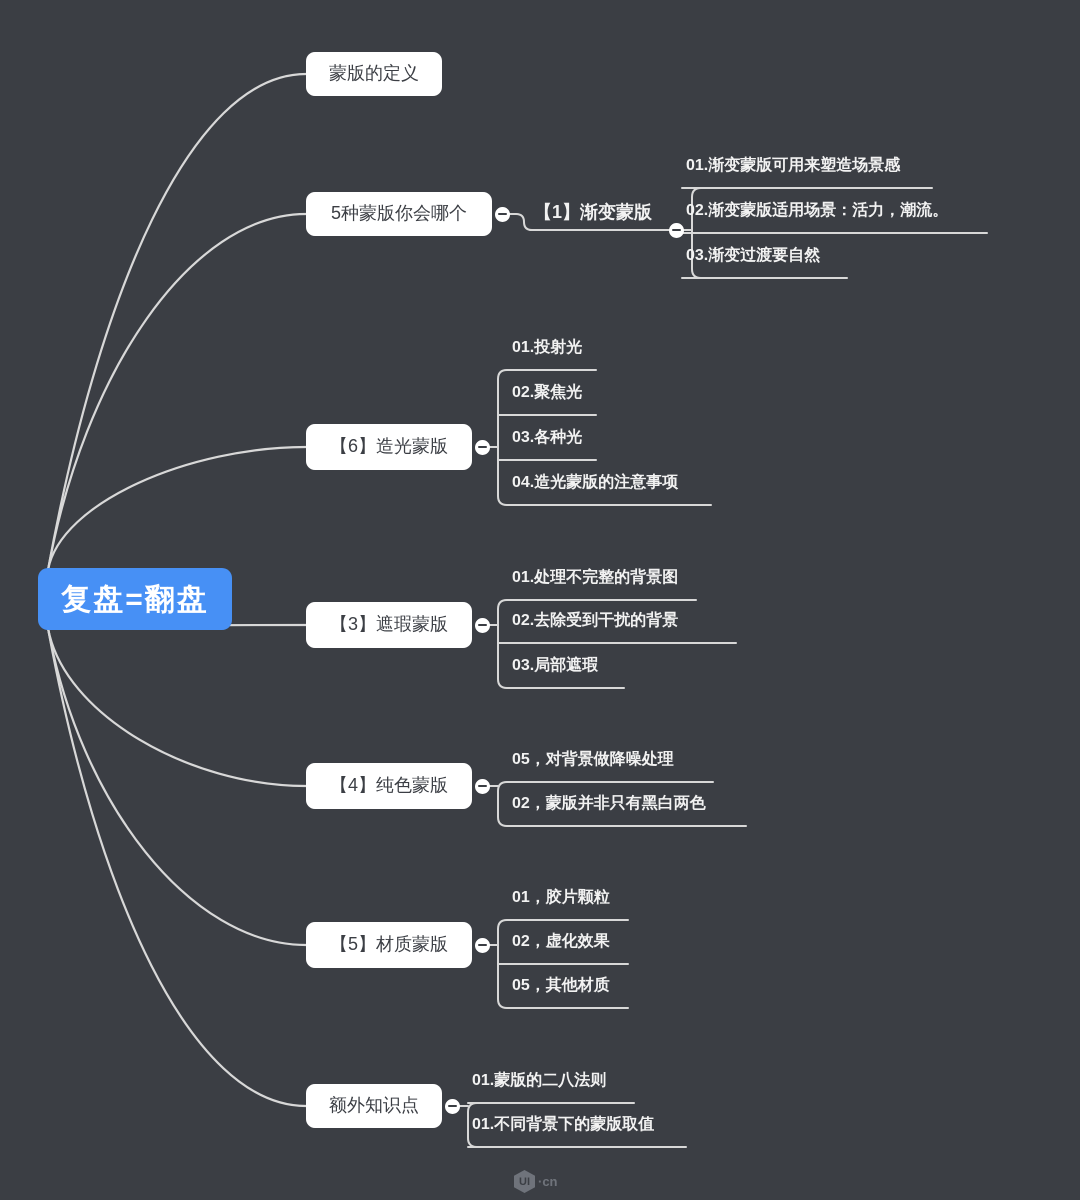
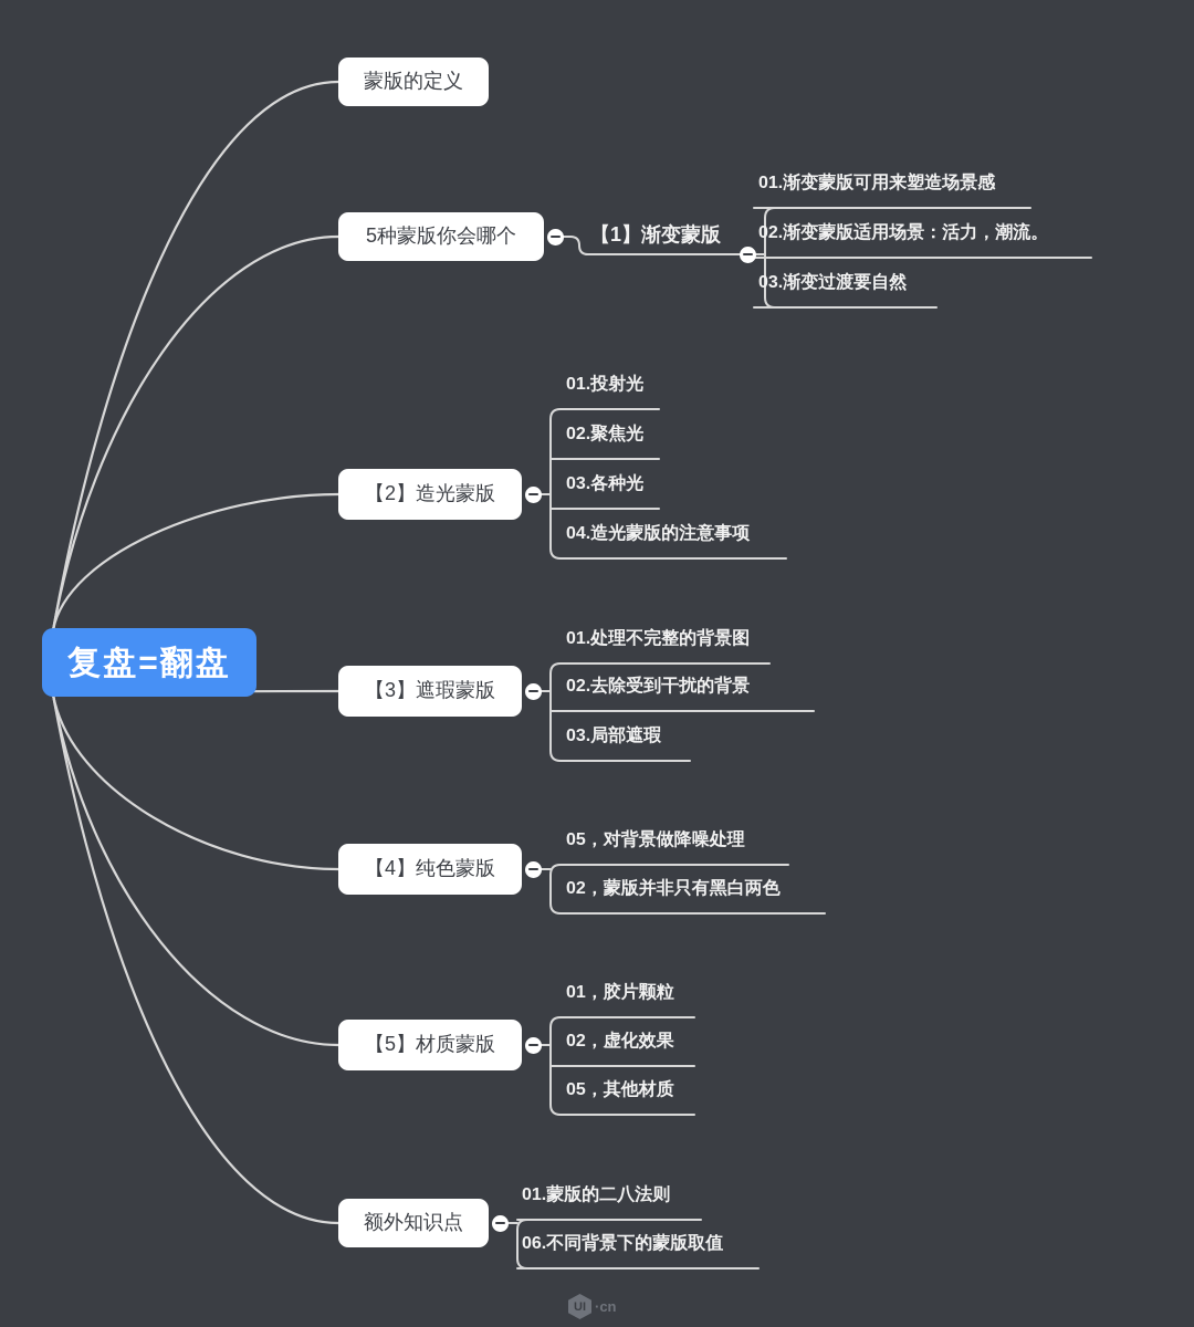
  复盘=翻盘
  蒙版的定义
  5种蒙版你会哪个
  【1】渐变蒙版
  01.渐变蒙版可用来塑造场景感
  02.渐变蒙版适用场景：活力，潮流。
  03.渐变过渡要自然
- 【6】造光蒙版
+ 【2】造光蒙版
  01.投射光
  02.聚焦光
  03.各种光
  04.造光蒙版的注意事项
  【3】遮瑕蒙版
  01.处理不完整的背景图
  02.去除受到干扰的背景
  03.局部遮瑕
  【4】纯色蒙版
  05，对背景做降噪处理
  02，蒙版并非只有黑白两色
  【5】材质蒙版
  01，胶片颗粒
  02，虚化效果
  05，其他材质
  额外知识点
  01.蒙版的二八法则
- 01.不同背景下的蒙版取值
+ 06.不同背景下的蒙版取值
  UI
  ·cn
